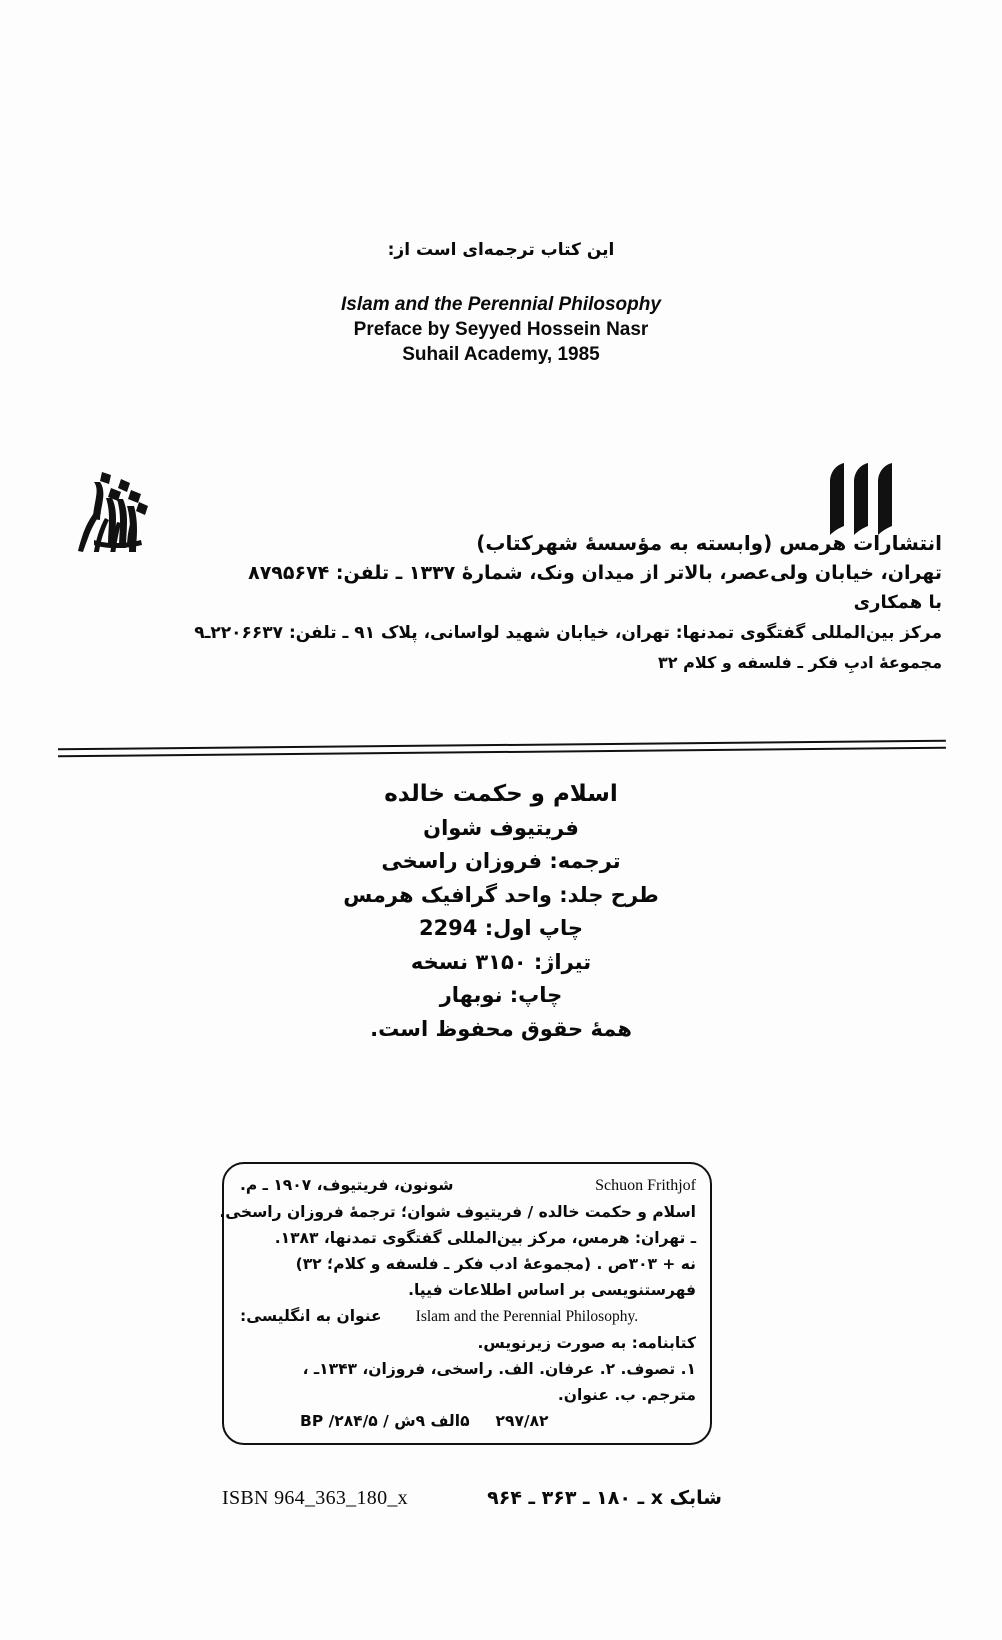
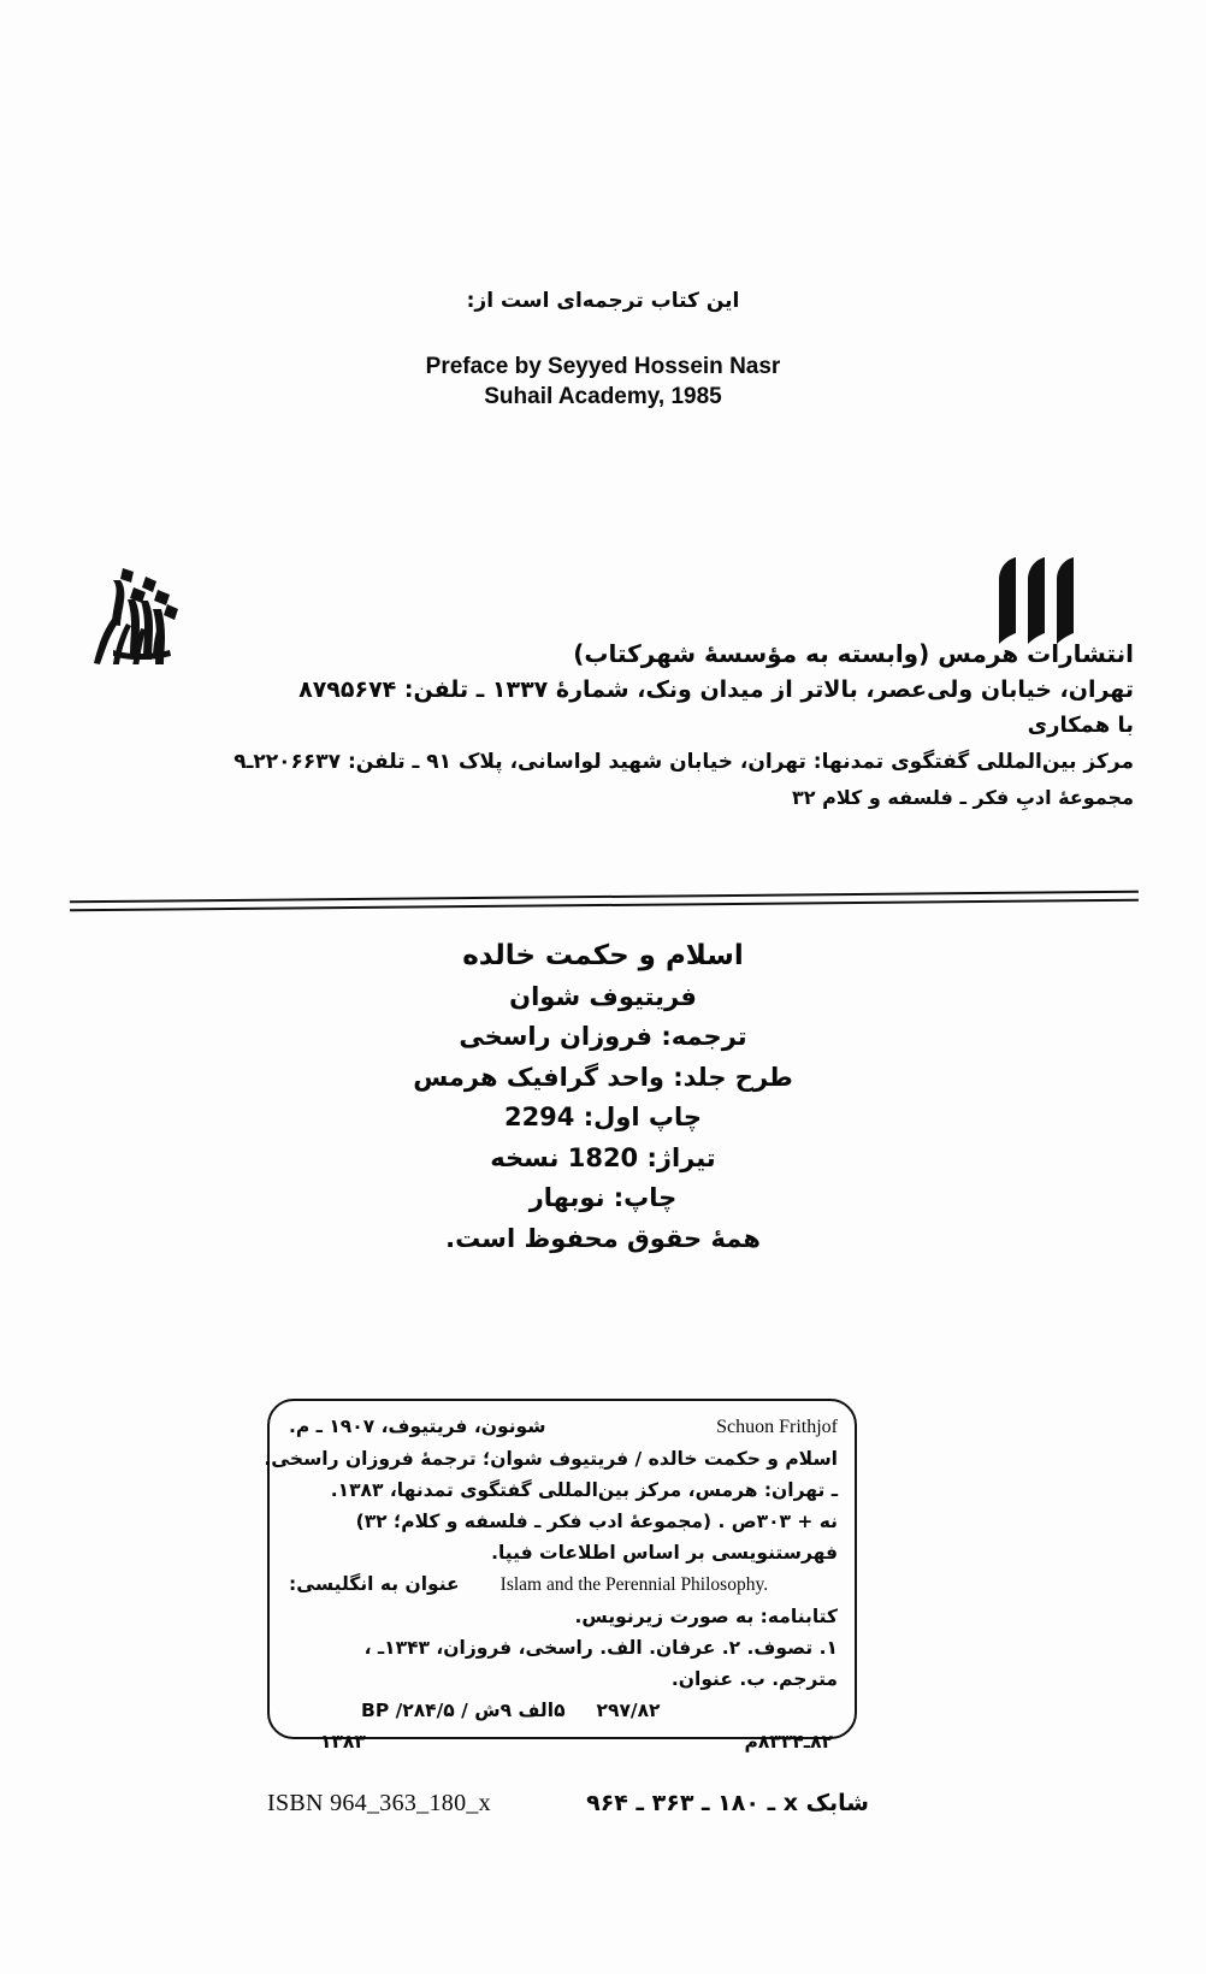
  این کتاب ترجمه‌ای است از:
- Islam and the Perennial Philosophy
  Preface by Seyyed Hossein Nasr
  Suhail Academy, 1985
  انتشارات هرمس (وابسته به مؤسسهٔ شهرکتاب)
  تهران، خیابان ولی‌عصر، بالاتر از میدان ونک، شمارهٔ ۱۳۳۷ ـ تلفن: ۸۷۹۵۶۷۴
  با همکاری
  مرکز بین‌المللی گفتگوی تمدنها: تهران، خیابان شهید لواسانی، پلاک ۹۱ ـ تلفن: ۲۲۰۶۶۳۷ـ۹
  مجموعهٔ ادبِ فکر ـ فلسفه و کلام ۳۲
  اسلام و حکمت خالده
  فریتیوف شوان
  ترجمه: فروزان راسخی
  طرح جلد: واحد گرافیک هرمس
  چاپ اول: 2294
- تیراژ: ۳۱۵۰ نسخه
+ تیراژ: 1820 نسخه
  چاپ: نوبهار
  همهٔ حقوق محفوظ است.
  Schuon Frithjof
  شونون، فریتیوف، ۱۹۰۷ ـ م.
  اسلام و حکمت خالده / فریتیوف شوان؛ ترجمهٔ فروزان راسخی.
  ـ تهران: هرمس، مرکز بین‌المللی گفتگوی تمدنها، ۱۳۸۳.
  نه + ۳۰۳ص . (مجموعهٔ ادب فکر ـ فلسفه و کلام؛ ۳۲)
  فهرستنویسی بر اساس اطلاعات فیپا.
  Islam and the Perennial Philosophy.
  عنوان به انگلیسی:
  کتابنامه: به صورت زیرنویس.
  ۱. تصوف. ۲. عرفان. الف. راسخی، فروزان، ۱۳۴۳ـ ،
  مترجم. ب. عنوان.
  ۲۹۷/۸۲
  ۵الف ۹ش / ۲۸۴/۵/ BP
+ ۸۲ـ۸۳۳۴م
+ ۱۳۸۳
  ISBN 964_363_180_x
  شابک x ـ ۱۸۰ ـ ۳۶۳ ـ ۹۶۴
